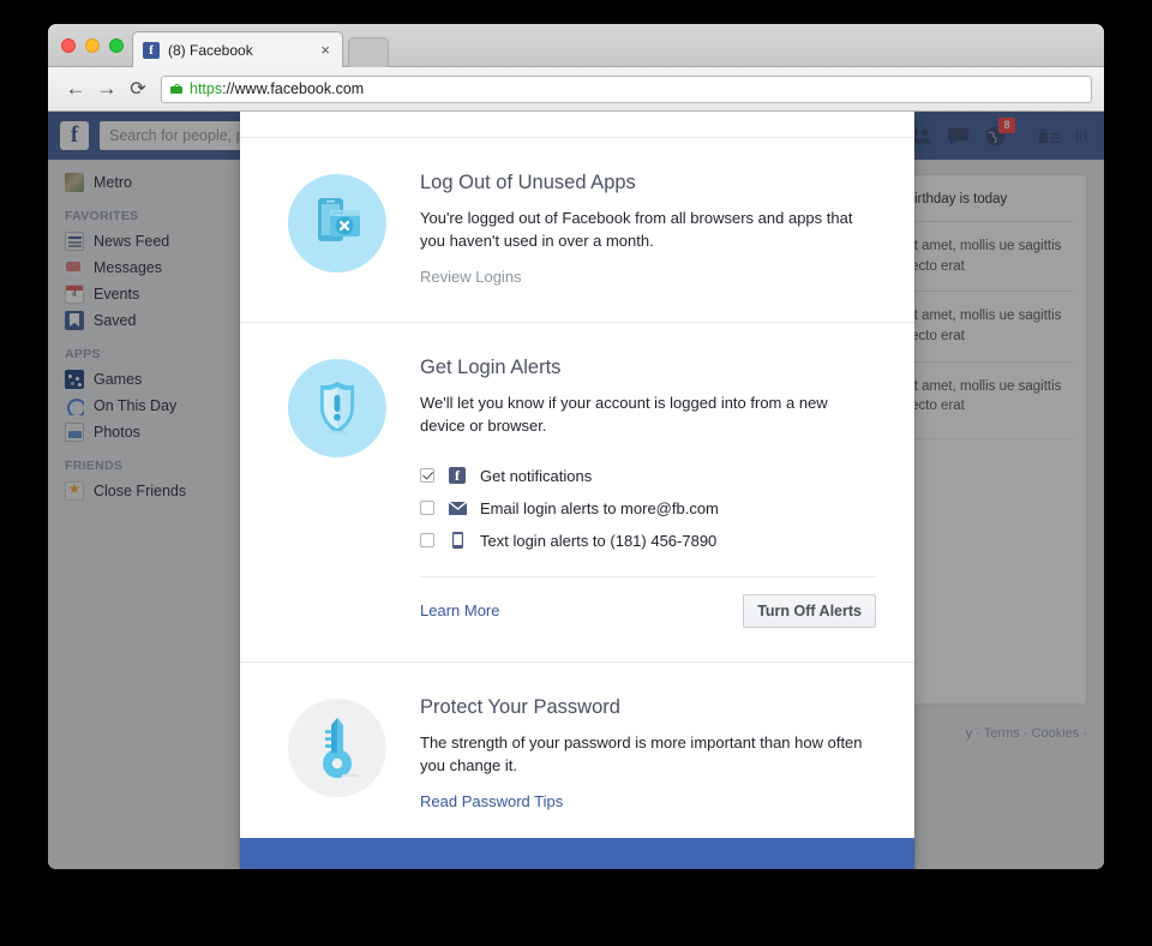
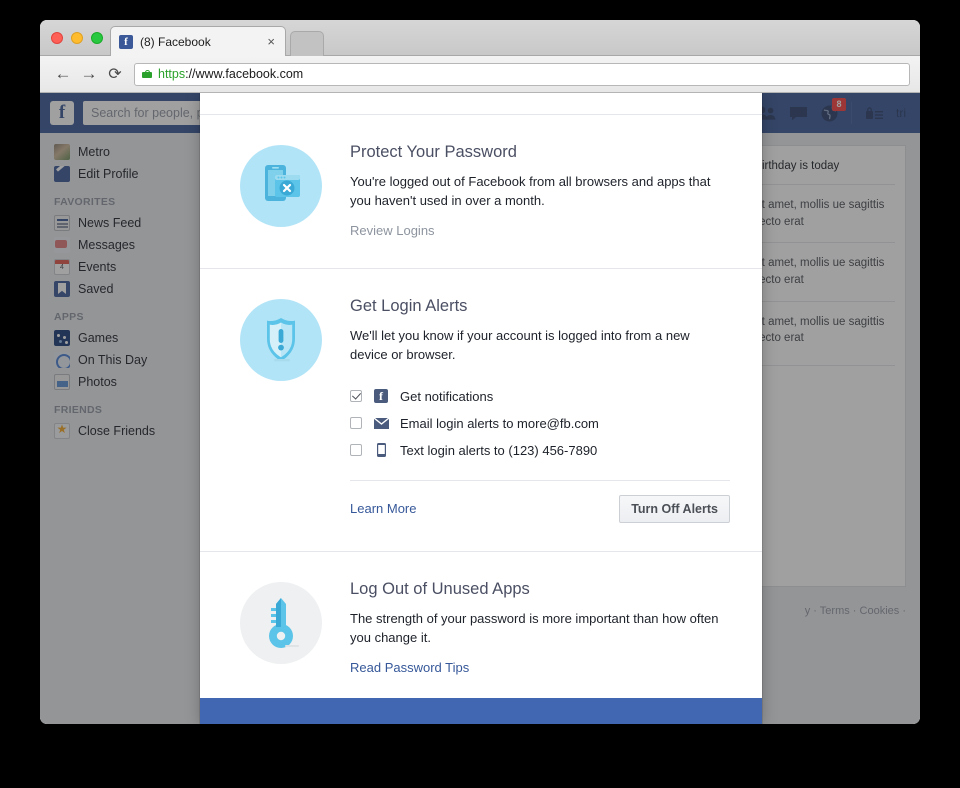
  f
  (8) Facebook
  ×
  ←
  →
  ⟳
  https://www.facebook.com
  f
  Search for people,
  8
  tri
  Metro
+ Edit Profile
  FAVORITES
  News Feed
  Messages
  Events
  Saved
  APPS
  Games
  On This Day
  Photos
  FRIENDS
  Close Friends
  irthday is today
  t amet, mollis ue sagittis ecto erat
  t amet, mollis ue sagittis ecto erat
  t amet, mollis ue sagittis ecto erat
  y · Terms · Cookies ·
- Log Out of Unused Apps
+ Protect Your Password
  You're logged out of Facebook from all browsers and apps that you haven't used in over a month.
  Review Logins
  Get Login Alerts
  We'll let you know if your account is logged into from a new device or browser.
  f
  Get notifications
  Email login alerts to more@fb.com
- Text login alerts to (181) 456-7890
+ Text login alerts to (123) 456-7890
  Learn More
  Turn Off Alerts
- Protect Your Password
+ Log Out of Unused Apps
  The strength of your password is more important than how often you change it.
  Read Password Tips
